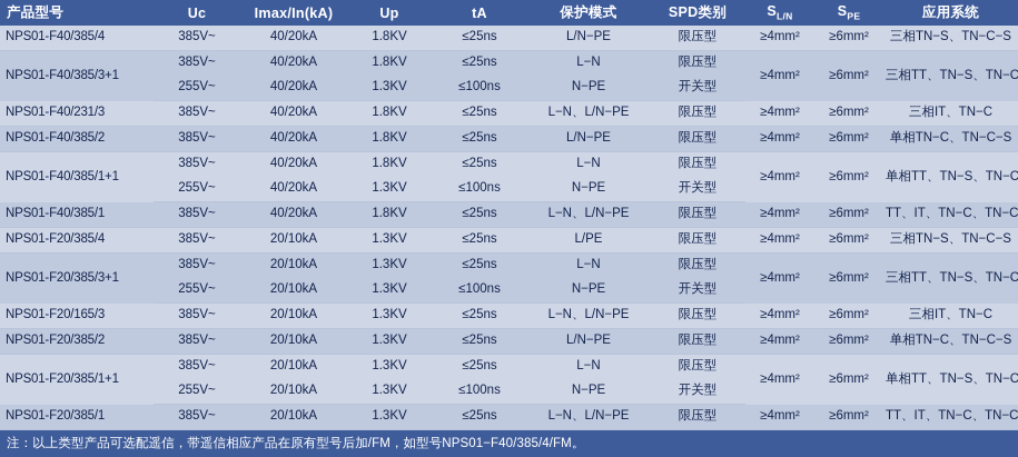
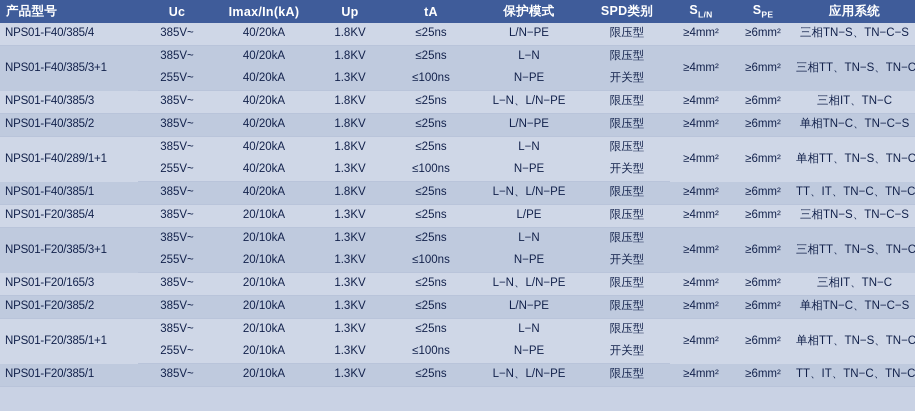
  产品型号	Uc	Imax/In(kA)	Up	tA	保护模式	SPD类别	SL/N	SPE	应用系统
  NPS01-F40/385/4	385V~	40/20kA	1.8KV	≤25ns	L/N−PE	限压型	≥4mm²	≥6mm²	三相TN−S、TN−C−S
  NPS01-F40/385/3+1	385V~	40/20kA	1.8KV	≤25ns	L−N	限压型	≥4mm²	≥6mm²	三相TT、TN−S、TN−C
  255V~	40/20kA	1.3KV	≤100ns	N−PE	开关型
- NPS01-F40/231/3	385V~	40/20kA	1.8KV	≤25ns	L−N、L/N−PE	限压型	≥4mm²	≥6mm²	三相IT、TN−C
+ NPS01-F40/385/3	385V~	40/20kA	1.8KV	≤25ns	L−N、L/N−PE	限压型	≥4mm²	≥6mm²	三相IT、TN−C
  NPS01-F40/385/2	385V~	40/20kA	1.8KV	≤25ns	L/N−PE	限压型	≥4mm²	≥6mm²	单相TN−C、TN−C−S
- NPS01-F40/385/1+1	385V~	40/20kA	1.8KV	≤25ns	L−N	限压型	≥4mm²	≥6mm²	单相TT、TN−S、TN−C
+ NPS01-F40/289/1+1	385V~	40/20kA	1.8KV	≤25ns	L−N	限压型	≥4mm²	≥6mm²	单相TT、TN−S、TN−C
  255V~	40/20kA	1.3KV	≤100ns	N−PE	开关型
  NPS01-F40/385/1	385V~	40/20kA	1.8KV	≤25ns	L−N、L/N−PE	限压型	≥4mm²	≥6mm²	TT、IT、TN−C、TN−C
  NPS01-F20/385/4	385V~	20/10kA	1.3KV	≤25ns	L/PE	限压型	≥4mm²	≥6mm²	三相TN−S、TN−C−S
  NPS01-F20/385/3+1	385V~	20/10kA	1.3KV	≤25ns	L−N	限压型	≥4mm²	≥6mm²	三相TT、TN−S、TN−C
  255V~	20/10kA	1.3KV	≤100ns	N−PE	开关型
  NPS01-F20/165/3	385V~	20/10kA	1.3KV	≤25ns	L−N、L/N−PE	限压型	≥4mm²	≥6mm²	三相IT、TN−C
  NPS01-F20/385/2	385V~	20/10kA	1.3KV	≤25ns	L/N−PE	限压型	≥4mm²	≥6mm²	单相TN−C、TN−C−S
  NPS01-F20/385/1+1	385V~	20/10kA	1.3KV	≤25ns	L−N	限压型	≥4mm²	≥6mm²	单相TT、TN−S、TN−C
  255V~	20/10kA	1.3KV	≤100ns	N−PE	开关型
  NPS01-F20/385/1	385V~	20/10kA	1.3KV	≤25ns	L−N、L/N−PE	限压型	≥4mm²	≥6mm²	TT、IT、TN−C、TN−C
- 注：以上类型产品可选配遥信，带遥信相应产品在原有型号后加/FM，如型号NPS01−F40/385/4/FM。
